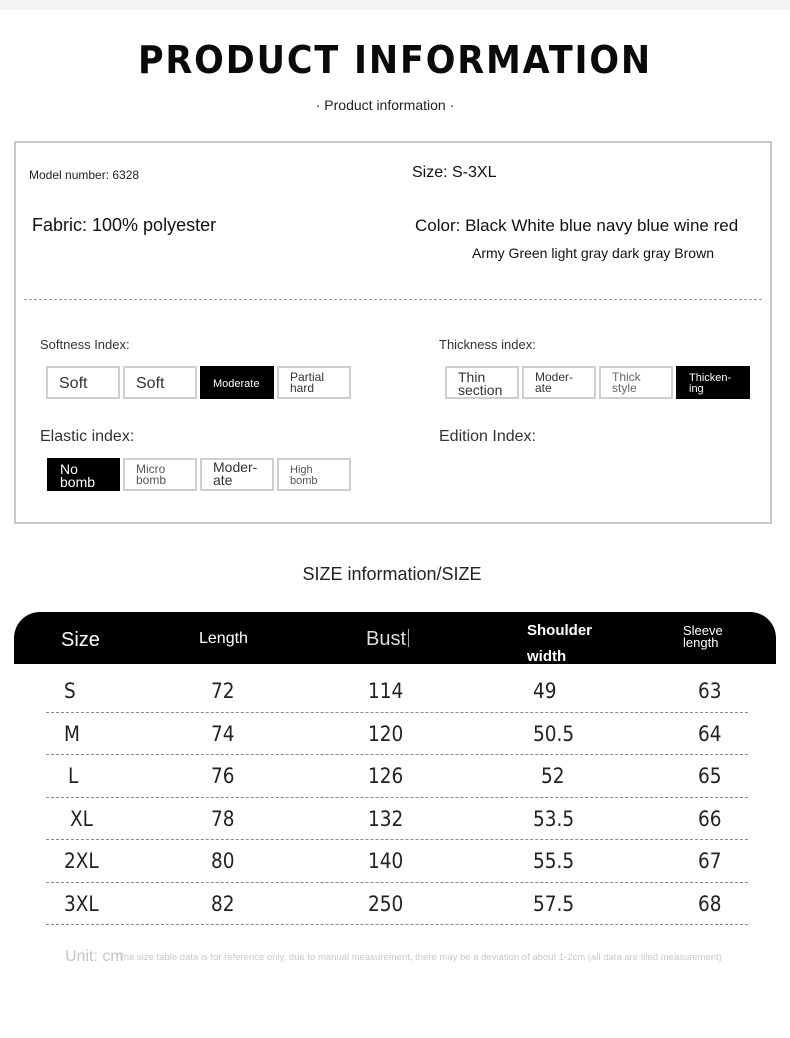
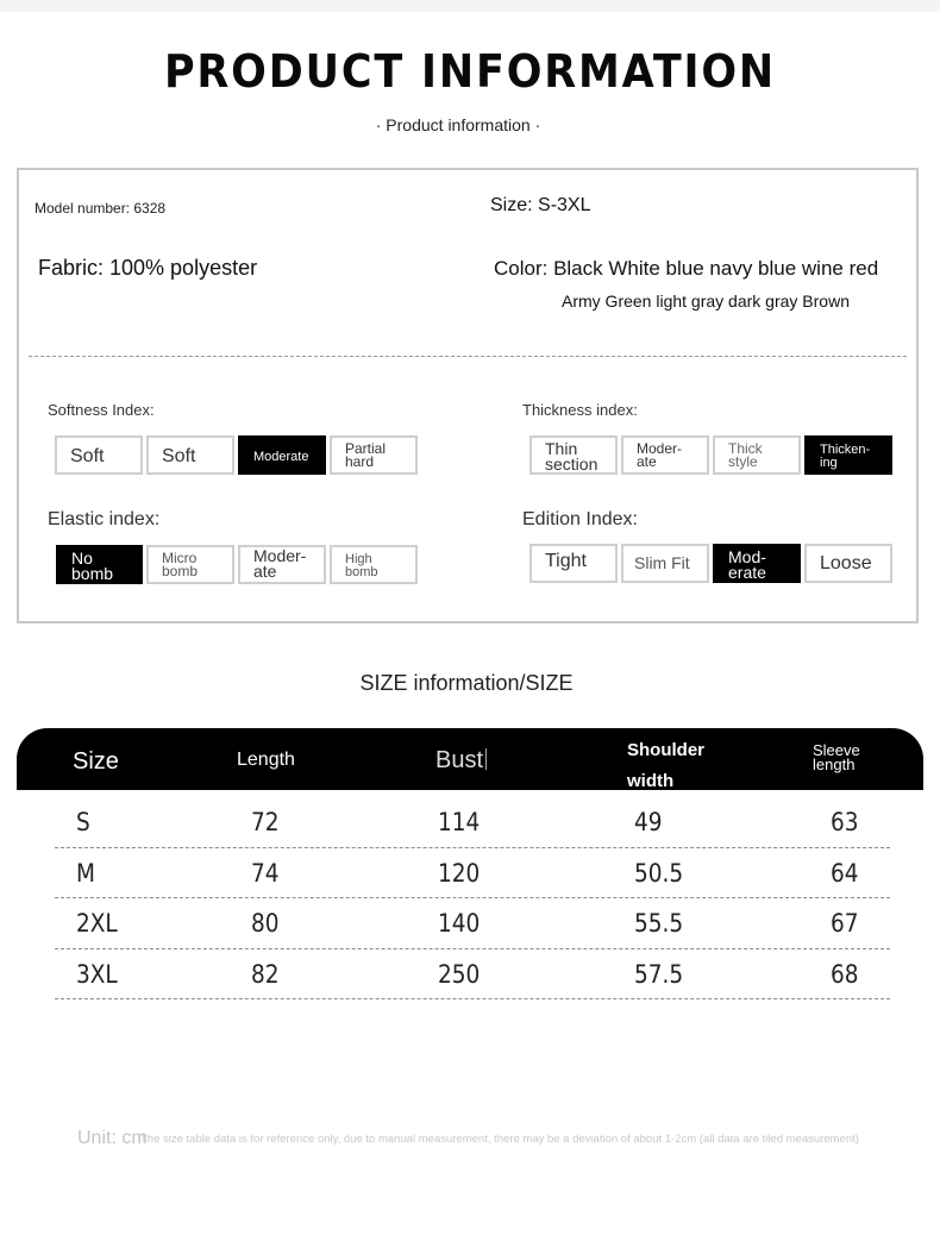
  PRODUCT INFORMATION
  · Product information ·
  Model number: 6328
  Size: S-3XL
  Fabric: 100% polyester
  Color: Black White blue navy blue wine red
  Army Green light gray dark gray Brown
  Softness Index:
  Soft
  Soft
  Moderate
  Partial hard
  Thickness index:
  Thin section
  Moder-ate
  Thick style
  Thicken-ing
  Elastic index:
  No bomb
  Micro bomb
  Moder-ate
  High bomb
  Edition Index:
+ Tight
+ Slim Fit
+ Mod-erate
+ Loose
  SIZE information/SIZE
  Size
  Length
  Bust
  Shoulder width
  Sleeve length
  S
  72
  114
  49
  63
  M
  74
  120
  50.5
  64
- L
- 76
- 126
- 52
- 65
- XL
- 78
- 132
- 53.5
- 66
  2XL
  80
  140
  55.5
  67
  3XL
  82
  250
  57.5
  68
  Unit: cm
  The size table data is for reference only, due to manual measurement, there may be a deviation of about 1-2cm (all data are tiled measurement)
